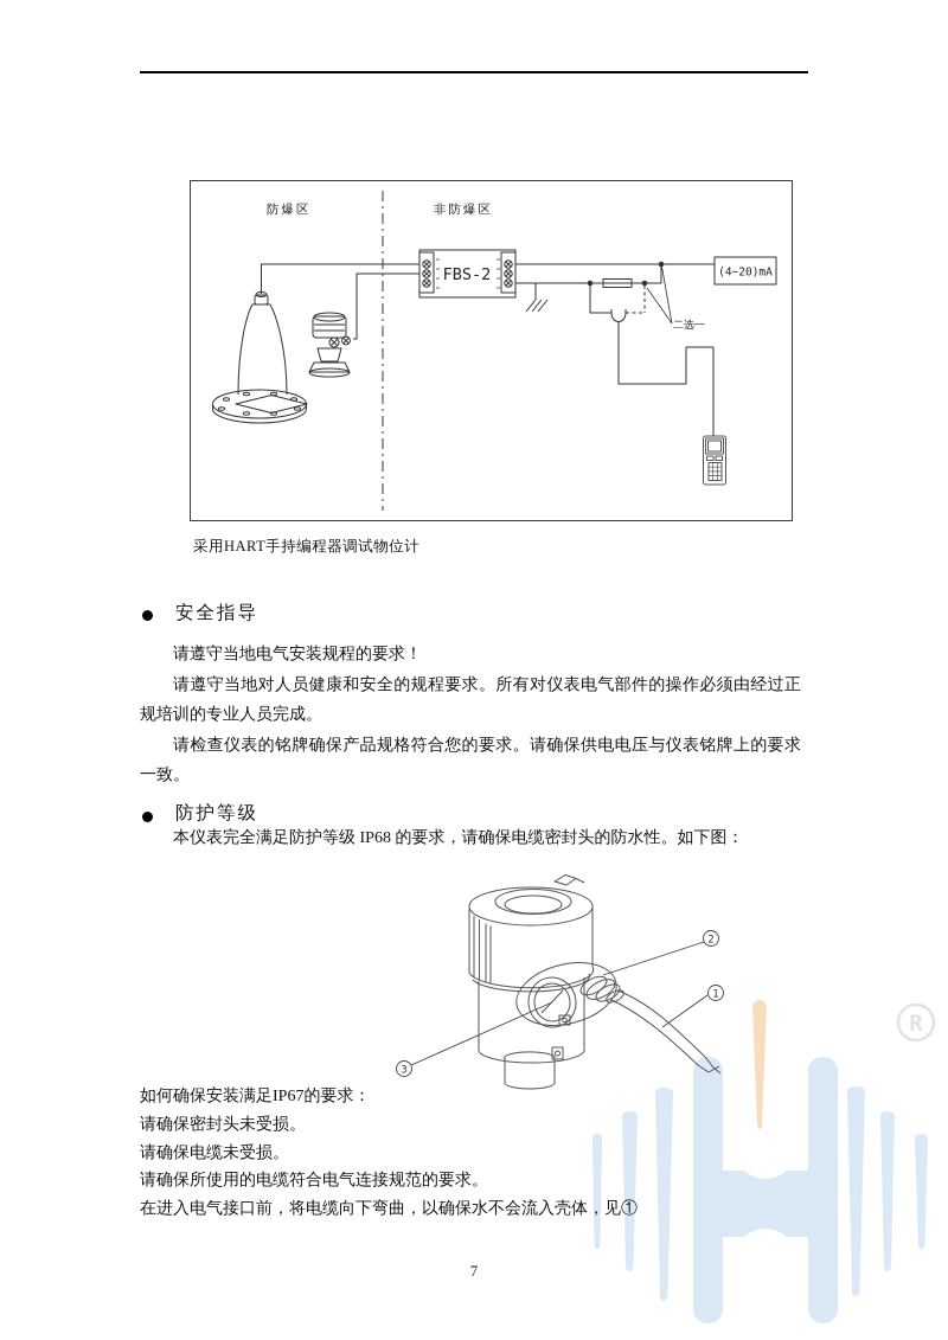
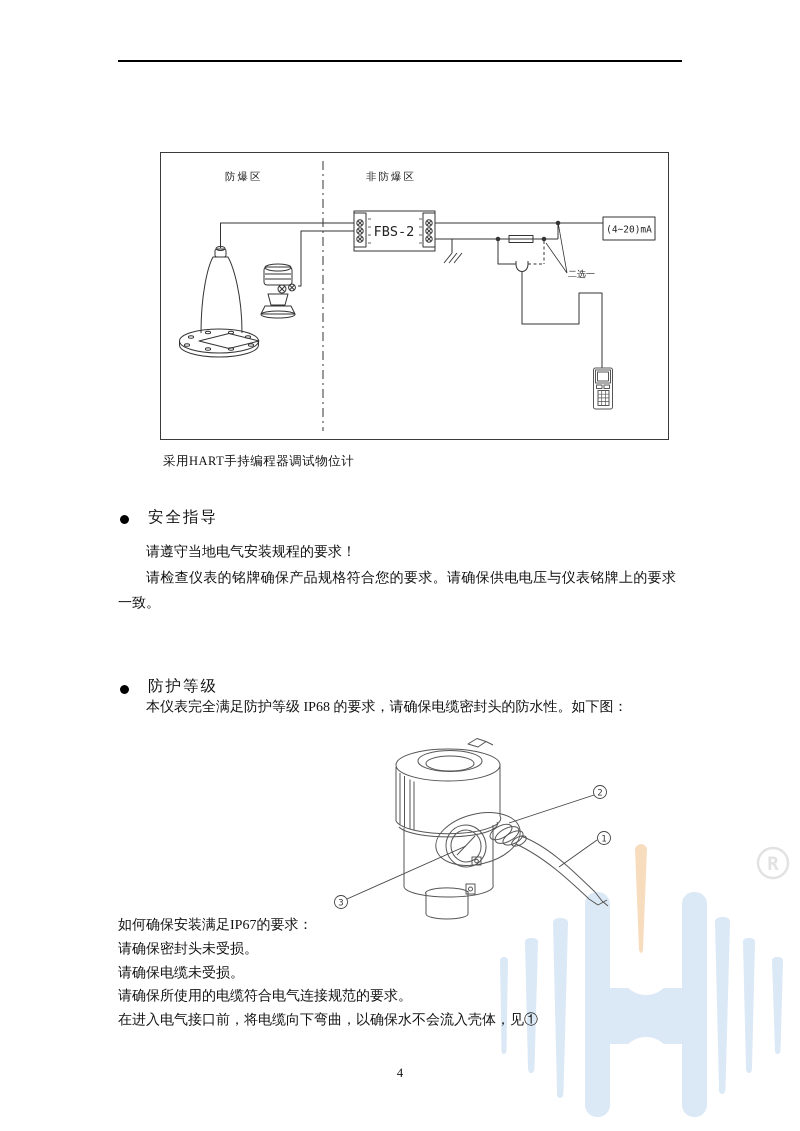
  R
  防爆区
  非防爆区
  FBS-2
  (4~20)mA
  二选一
  采用HART手持编程器调试物位计
  安全指导
  请遵守当地电气安装规程的要求！
- 请遵守当地对人员健康和安全的规程要求。所有对仪表电气部件的操作必须由经过正规培训的专业人员完成。
  请检查仪表的铭牌确保产品规格符合您的要求。请确保供电电压与仪表铭牌上的要求一致。
  防护等级
  本仪表完全满足防护等级 IP68 的要求，请确保电缆密封头的防水性。如下图：
  2
  1
  3
  如何确保安装满足IP67的要求：
  请确保密封头未受损。
  请确保电缆未受损。
  请确保所使用的电缆符合电气连接规范的要求。
  在进入电气接口前，将电缆向下弯曲，以确保水不会流入壳体，见①
- 7
+ 4
